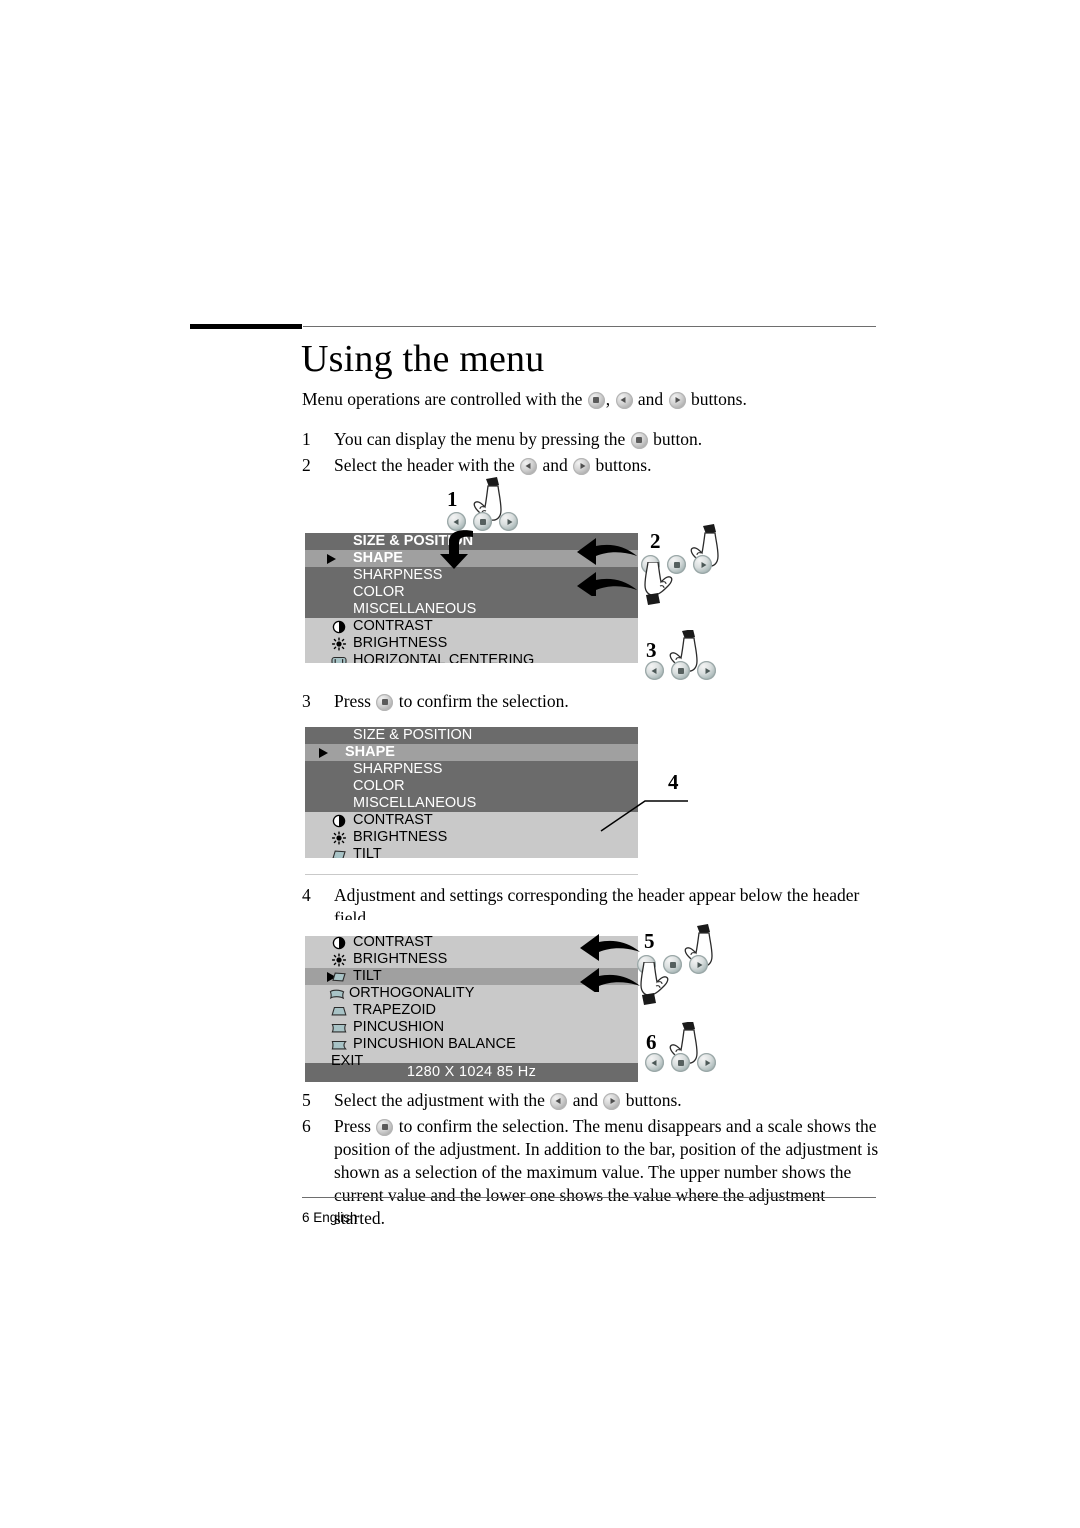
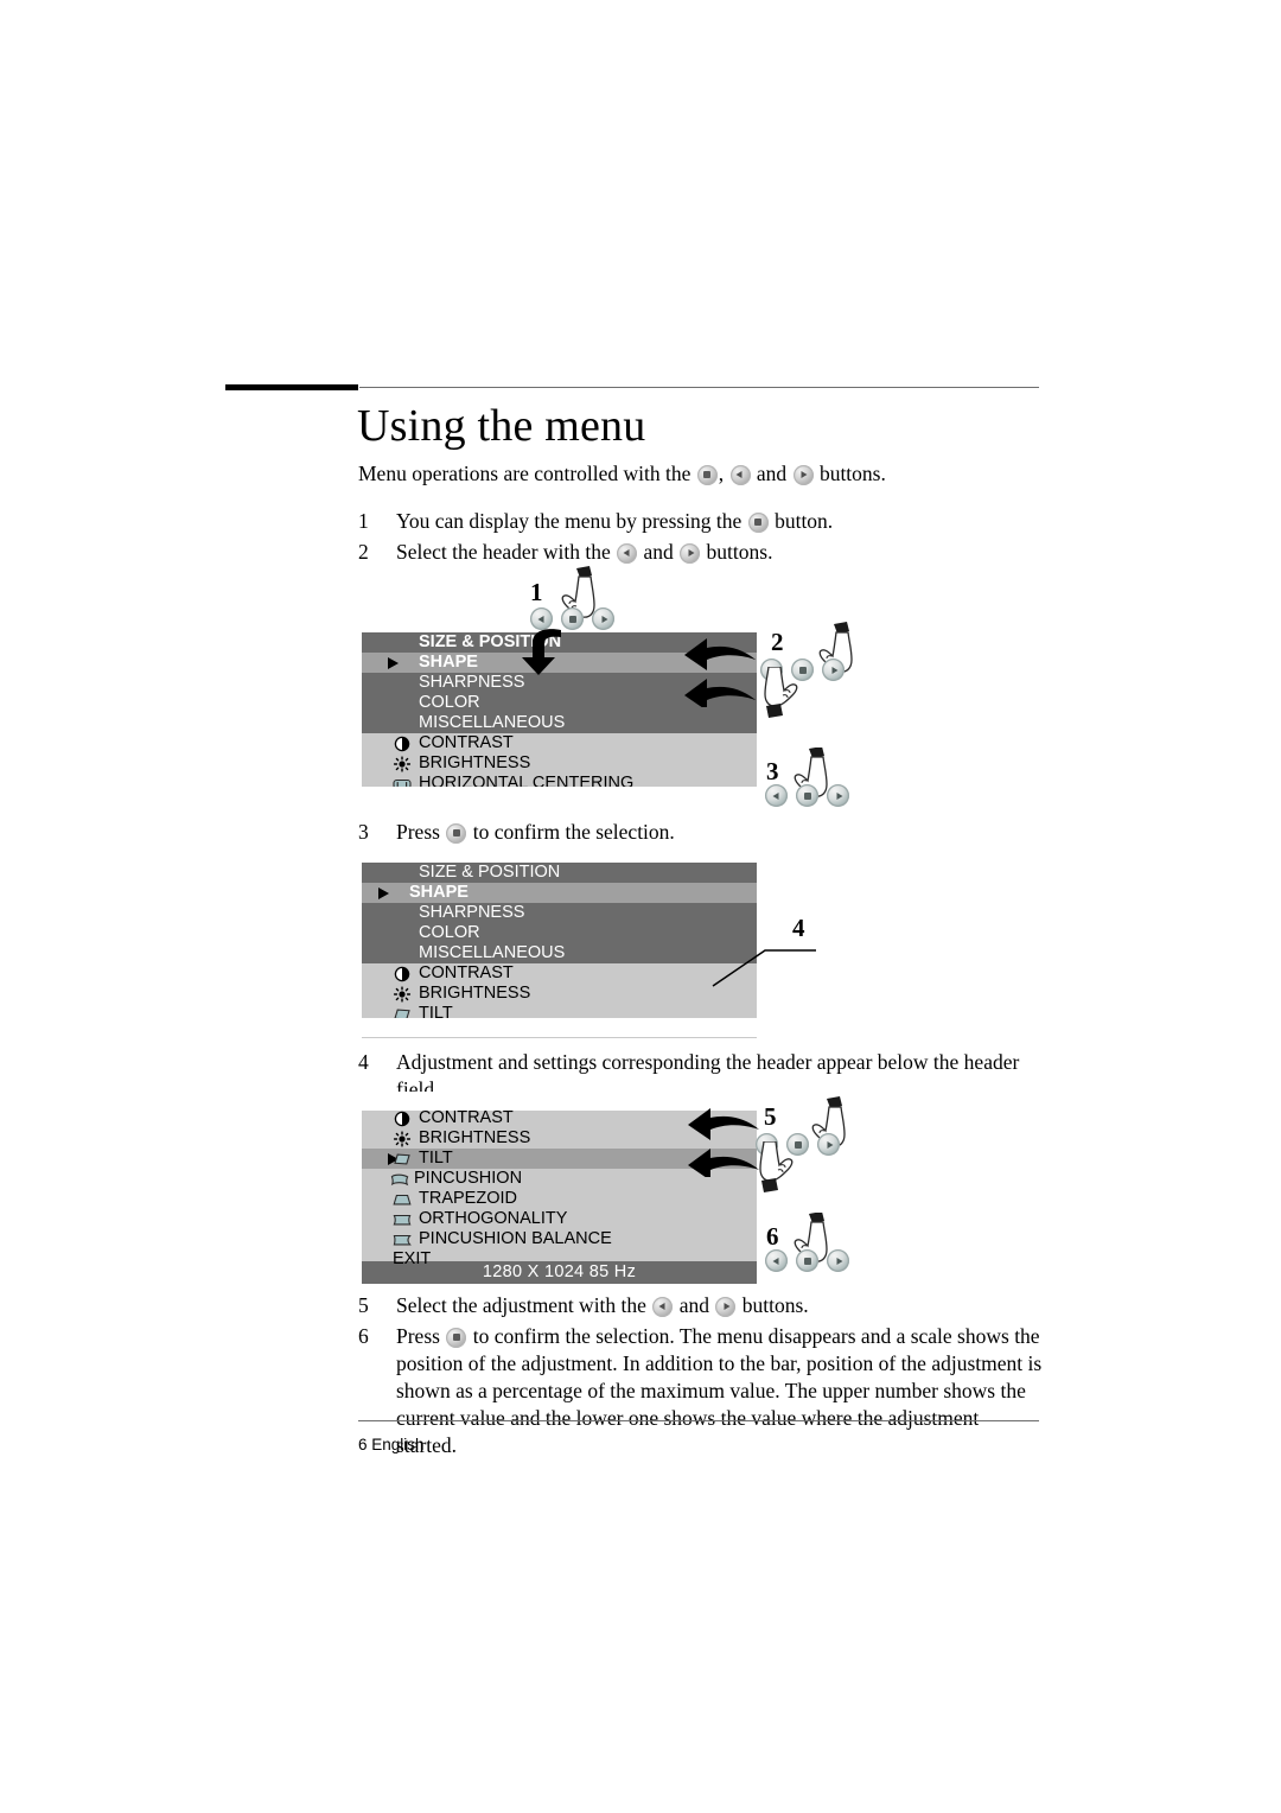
  Using the menu
  Menu operations are controlled with the , and buttons.
  1
  You can display the menu by pressing the button.
  2
  Select the header with the and buttons.
  1
  SIZE & POSITN
  SHAPE
  SHARPNESS
  COLOR
  MISCELLANEOUS
  CONTRAST
  BRIGHTNESS
  HORIZONTAL CENTERING
  2
  3
  3
  Press to confirm the selection.
  SIZE & POSITION
  SHAPE
  SHARPNESS
  COLOR
  MISCELLANEOUS
  CONTRAST
  BRIGHTNESS
  TILT
  4
  4
  Adjustment and settings corresponding the header appear below the header field.
  CONTRAST
  BRIGHTNESS
  TILT
- ORTHOGONALITY
+ PINCUSHION
  TRAPEZOID
- PINCUSHION
+ ORTHOGONALITY
  PINCUSHION BALANCE
  EXIT
  1280 X 1024 85 Hz
  5
  6
  5
  Select the adjustment with the and buttons.
  6
- Press to confirm the selection. The menu disappears and a scale shows the position of the adjustment. In addition to the bar, position of the adjustment is shown as a selection of the maximum value. The upper number shows the current value and the lower one shows the value where the adjustment started.
+ Press to confirm the selection. The menu disappears and a scale shows the position of the adjustment. In addition to the bar, position of the adjustment is shown as a percentage of the maximum value. The upper number shows the current value and the lower one shows the value where the adjustment started.
  6 English
